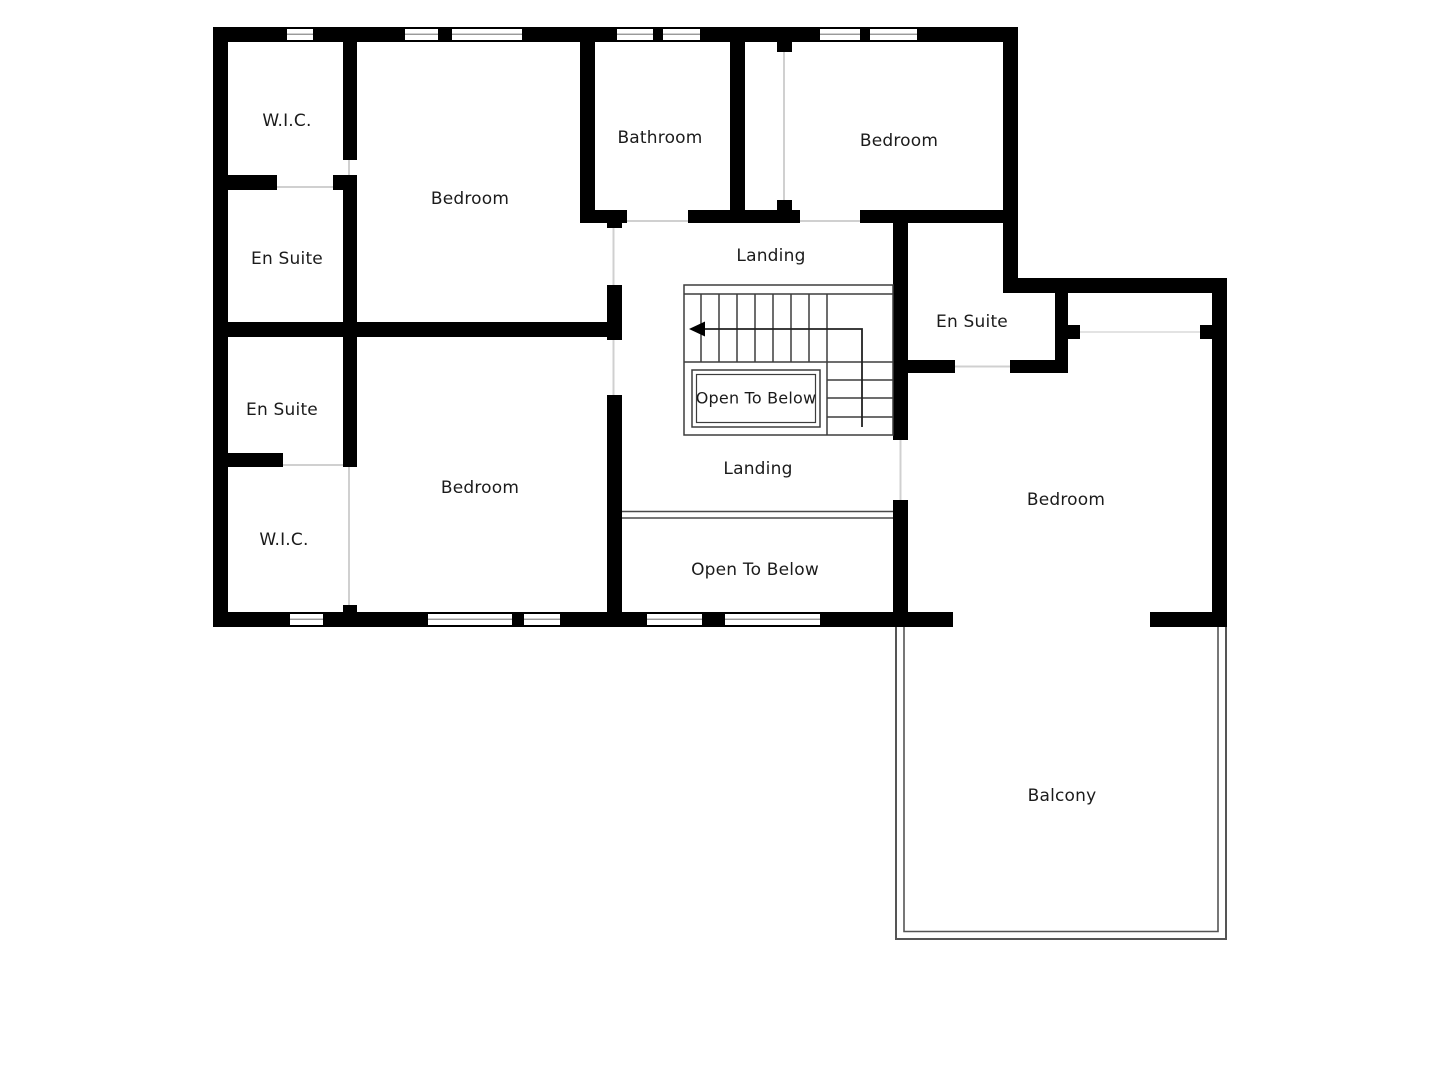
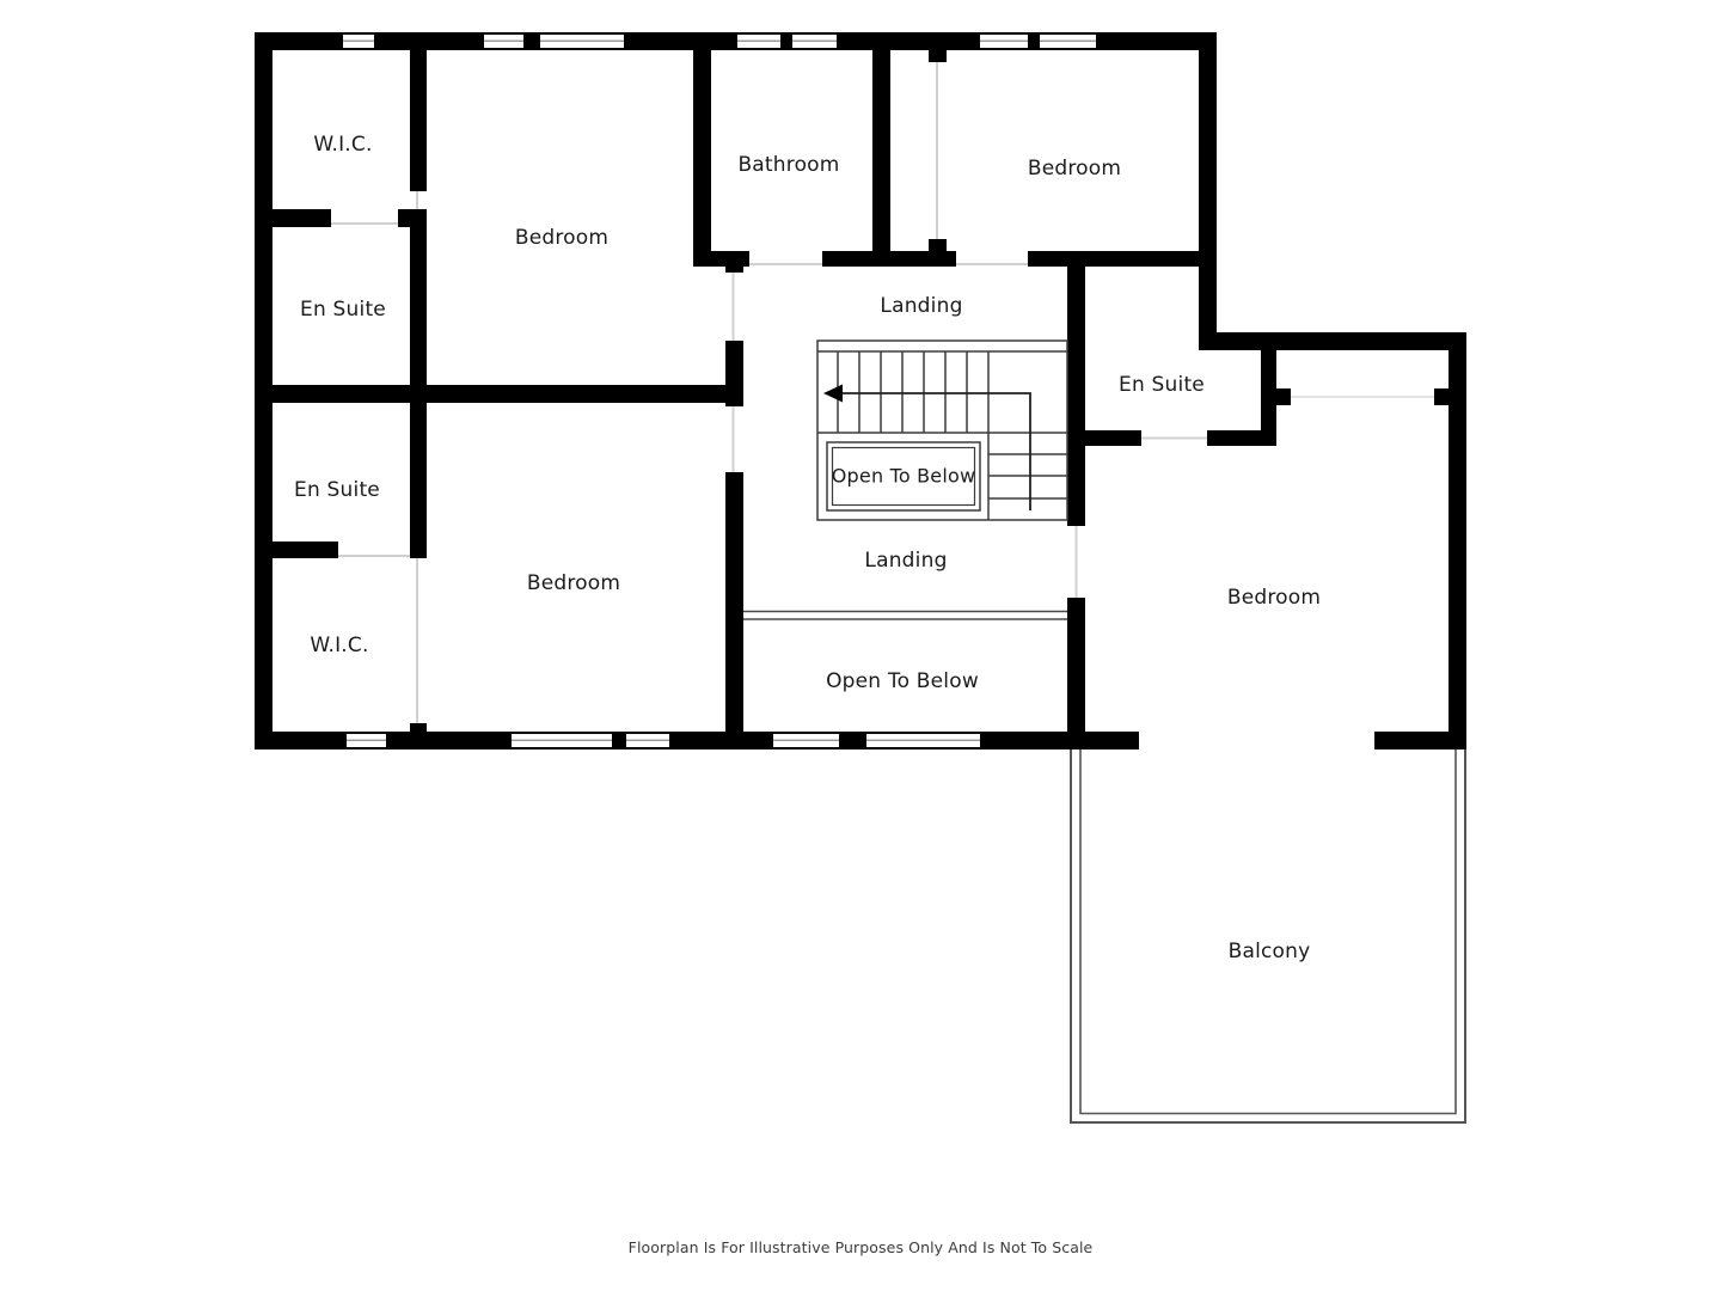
  W.I.C.
  Bedroom
  Bathroom
  Bedroom
  En Suite
  Landing
  En Suite
  Open To Below
  En Suite
  W.I.C.
  Bedroom
  Landing
  Bedroom
  Open To Below
  Balcony
+ Floorplan Is For Illustrative Purposes Only And Is Not To Scale
